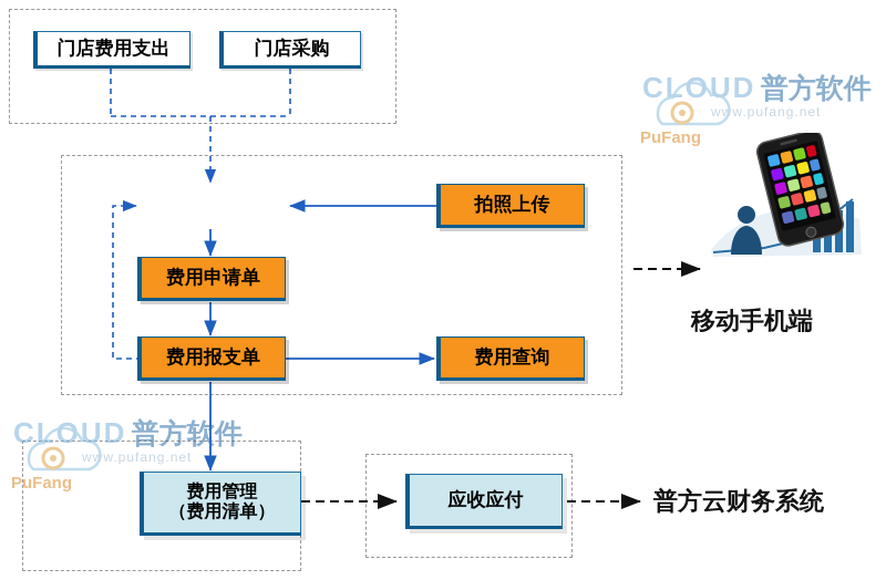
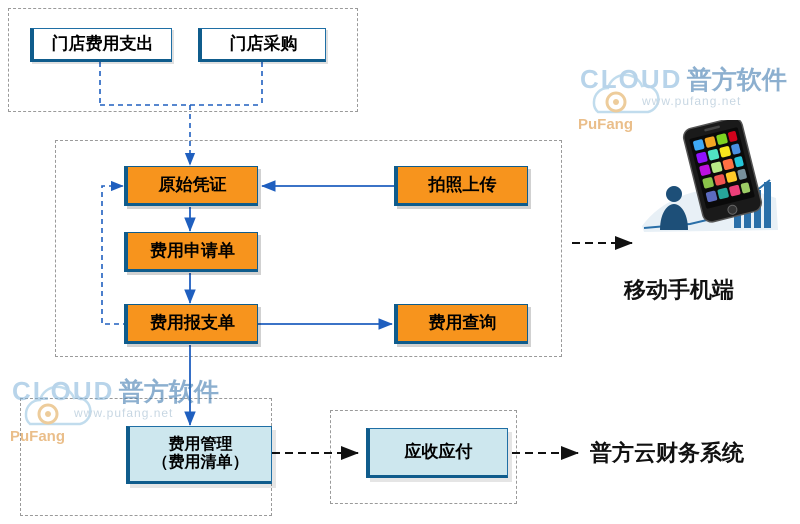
  门店费用支出
  门店采购
+ 原始凭证
  费用申请单
  费用报支单
  拍照上传
  费用查询
  费用管理
  （费用清单）
  应收应付
  移动手机端
  普方云财务系统
  CLOUD 普方软件
  www.pufang.net
  PuFang
  CLOUD 普方软件
  www.pufang.net
  PuFang
